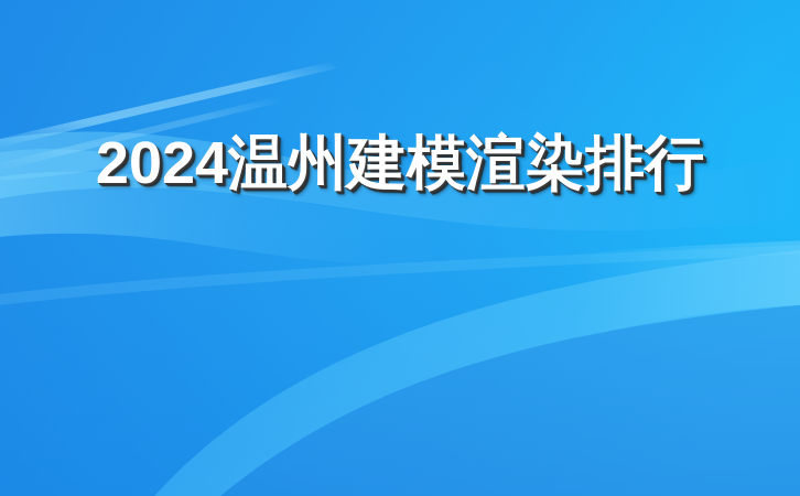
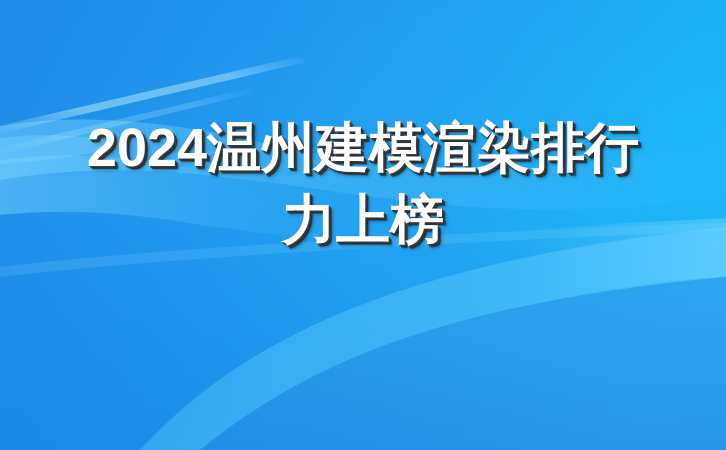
  2024温州建模渲染排行
+ 力上榜
